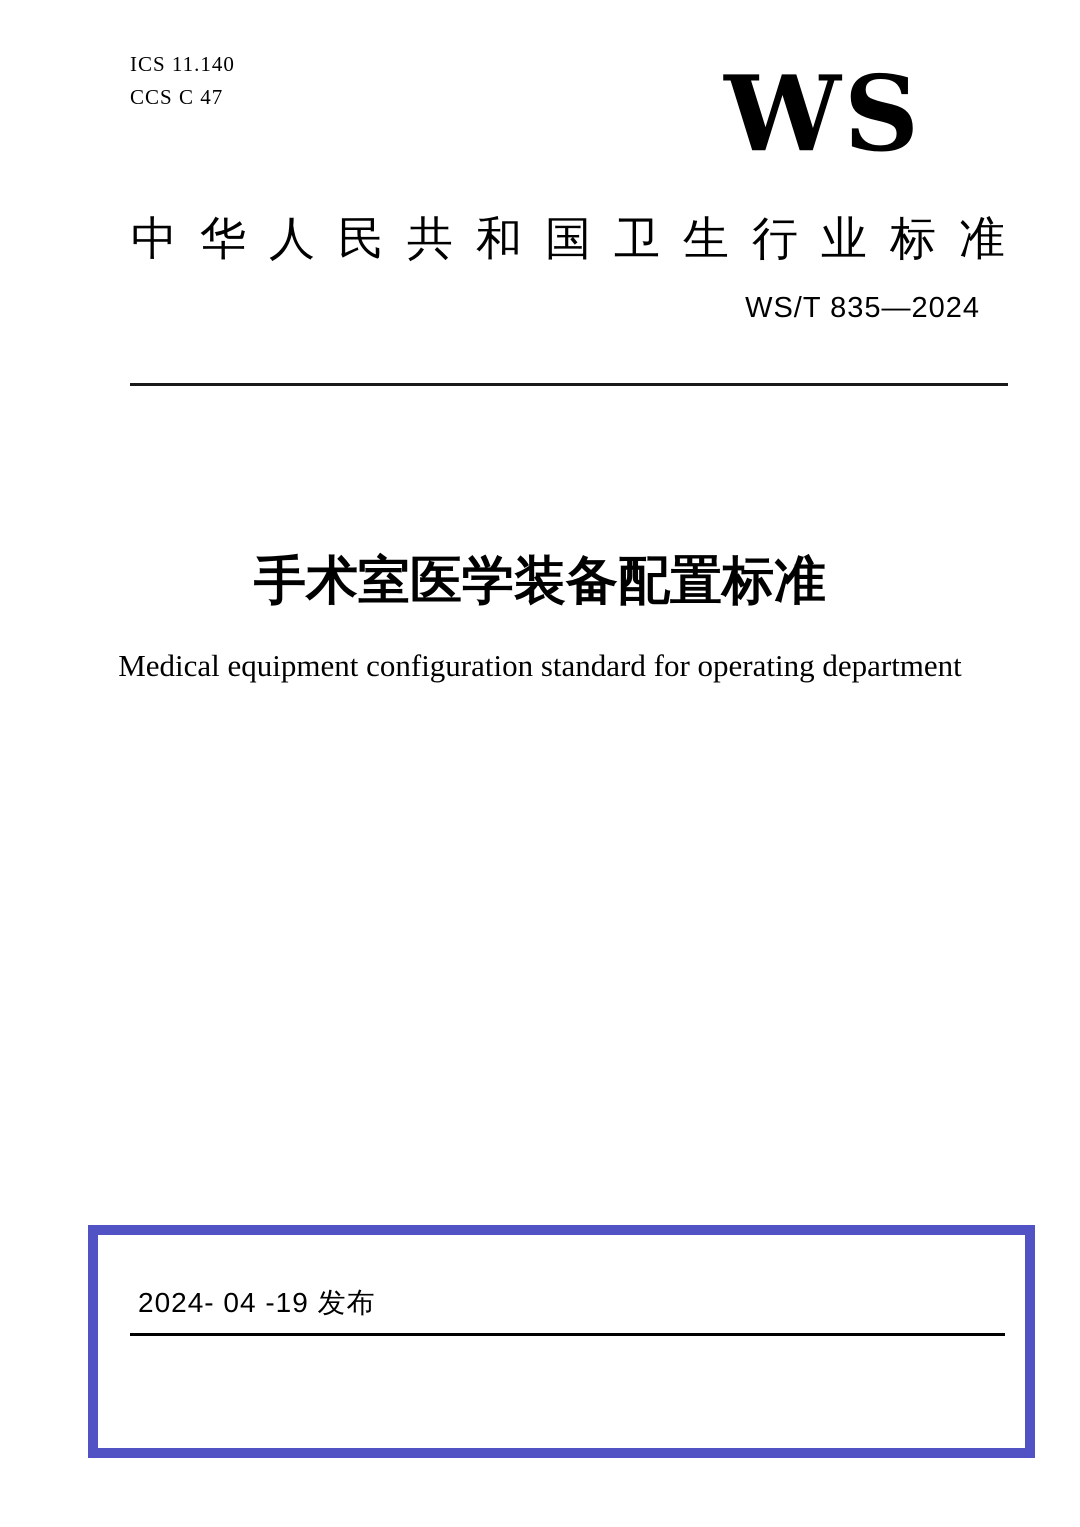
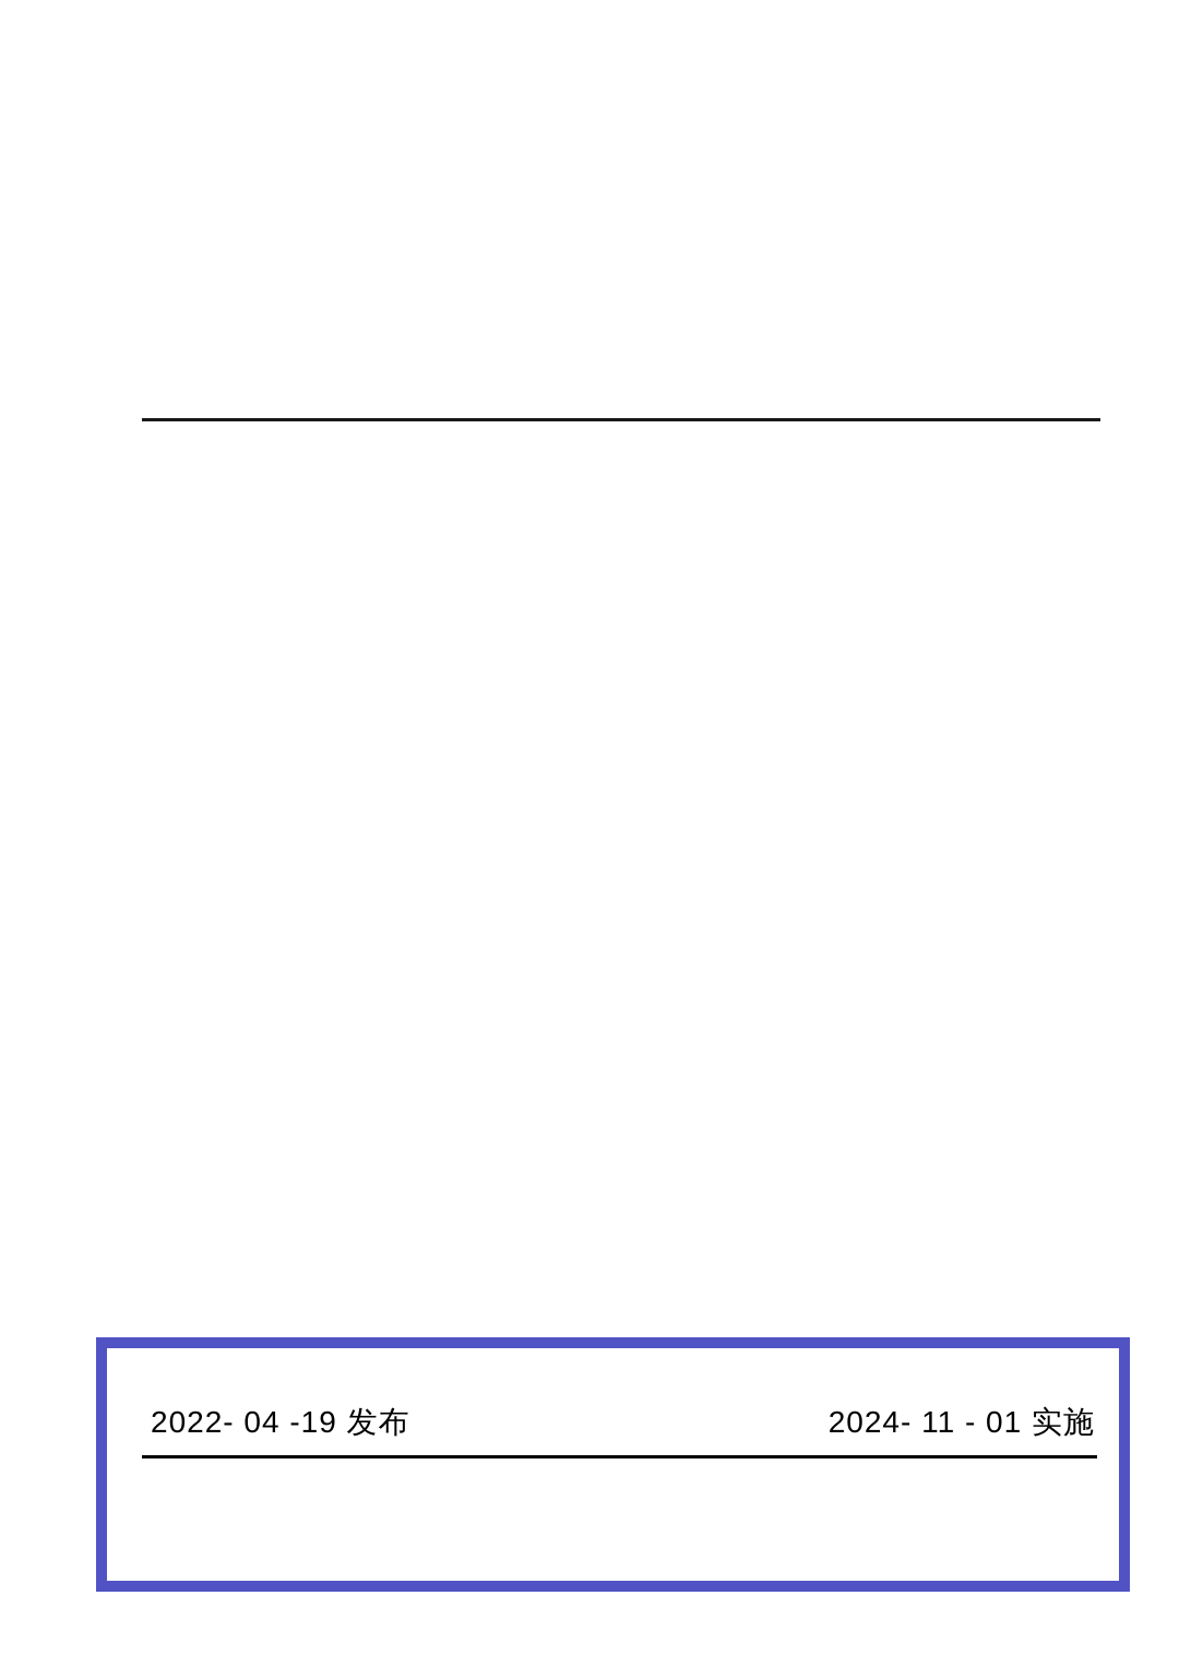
- ICS 11.140
- CCS C 47
- WS
- 中华人民共和国卫生行业标准
- WS/T 835—2024
- 手术室医学装备配置标准
- Medical equipment configuration standard for operating department
- 2024- 04 -19 发布
+ 2022- 04 -19 发布
+ 2024- 11 - 01 实施
